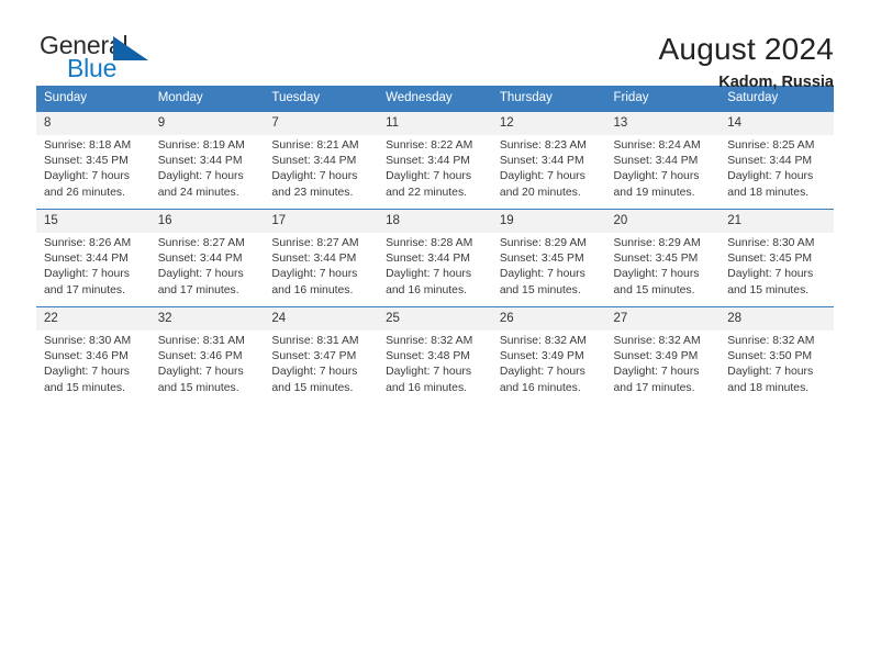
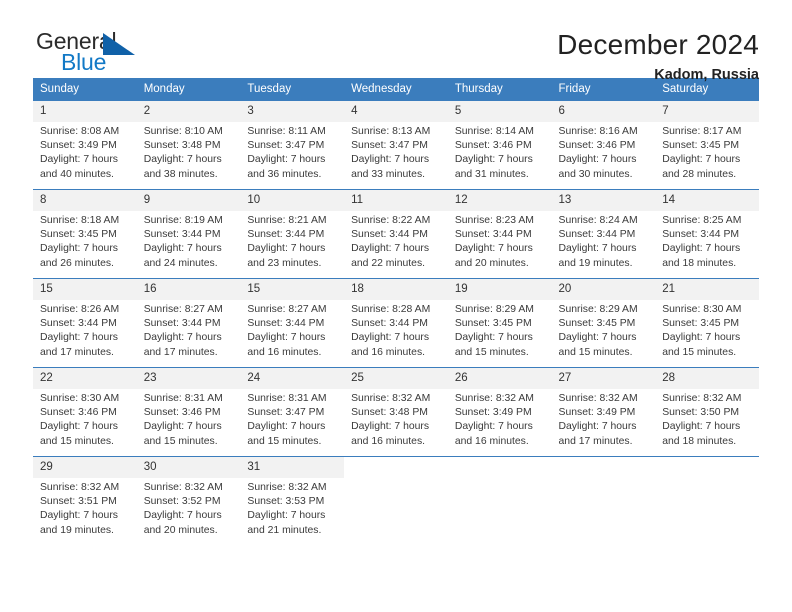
  General
  Blue
- August 2024
+ December 2024
  Kadom, Russia
  Sunday	Monday	Tuesday	Wednesday	Thursday	Friday	Saturday
+ 1 Sunrise: 8:08 AM Sunset: 3:49 PM Daylight: 7 hours and 40 minutes.	2 Sunrise: 8:10 AM Sunset: 3:48 PM Daylight: 7 hours and 38 minutes.	3 Sunrise: 8:11 AM Sunset: 3:47 PM Daylight: 7 hours and 36 minutes.	4 Sunrise: 8:13 AM Sunset: 3:47 PM Daylight: 7 hours and 33 minutes.	5 Sunrise: 8:14 AM Sunset: 3:46 PM Daylight: 7 hours and 31 minutes.	6 Sunrise: 8:16 AM Sunset: 3:46 PM Daylight: 7 hours and 30 minutes.	7 Sunrise: 8:17 AM Sunset: 3:45 PM Daylight: 7 hours and 28 minutes.
- 8 Sunrise: 8:18 AM Sunset: 3:45 PM Daylight: 7 hours and 26 minutes.	9 Sunrise: 8:19 AM Sunset: 3:44 PM Daylight: 7 hours and 24 minutes.	7 Sunrise: 8:21 AM Sunset: 3:44 PM Daylight: 7 hours and 23 minutes.	11 Sunrise: 8:22 AM Sunset: 3:44 PM Daylight: 7 hours and 22 minutes.	12 Sunrise: 8:23 AM Sunset: 3:44 PM Daylight: 7 hours and 20 minutes.	13 Sunrise: 8:24 AM Sunset: 3:44 PM Daylight: 7 hours and 19 minutes.	14 Sunrise: 8:25 AM Sunset: 3:44 PM Daylight: 7 hours and 18 minutes.
+ 8 Sunrise: 8:18 AM Sunset: 3:45 PM Daylight: 7 hours and 26 minutes.	9 Sunrise: 8:19 AM Sunset: 3:44 PM Daylight: 7 hours and 24 minutes.	10 Sunrise: 8:21 AM Sunset: 3:44 PM Daylight: 7 hours and 23 minutes.	11 Sunrise: 8:22 AM Sunset: 3:44 PM Daylight: 7 hours and 22 minutes.	12 Sunrise: 8:23 AM Sunset: 3:44 PM Daylight: 7 hours and 20 minutes.	13 Sunrise: 8:24 AM Sunset: 3:44 PM Daylight: 7 hours and 19 minutes.	14 Sunrise: 8:25 AM Sunset: 3:44 PM Daylight: 7 hours and 18 minutes.
- 15 Sunrise: 8:26 AM Sunset: 3:44 PM Daylight: 7 hours and 17 minutes.	16 Sunrise: 8:27 AM Sunset: 3:44 PM Daylight: 7 hours and 17 minutes.	17 Sunrise: 8:27 AM Sunset: 3:44 PM Daylight: 7 hours and 16 minutes.	18 Sunrise: 8:28 AM Sunset: 3:44 PM Daylight: 7 hours and 16 minutes.	19 Sunrise: 8:29 AM Sunset: 3:45 PM Daylight: 7 hours and 15 minutes.	20 Sunrise: 8:29 AM Sunset: 3:45 PM Daylight: 7 hours and 15 minutes.	21 Sunrise: 8:30 AM Sunset: 3:45 PM Daylight: 7 hours and 15 minutes.
+ 15 Sunrise: 8:26 AM Sunset: 3:44 PM Daylight: 7 hours and 17 minutes.	16 Sunrise: 8:27 AM Sunset: 3:44 PM Daylight: 7 hours and 17 minutes.	15 Sunrise: 8:27 AM Sunset: 3:44 PM Daylight: 7 hours and 16 minutes.	18 Sunrise: 8:28 AM Sunset: 3:44 PM Daylight: 7 hours and 16 minutes.	19 Sunrise: 8:29 AM Sunset: 3:45 PM Daylight: 7 hours and 15 minutes.	20 Sunrise: 8:29 AM Sunset: 3:45 PM Daylight: 7 hours and 15 minutes.	21 Sunrise: 8:30 AM Sunset: 3:45 PM Daylight: 7 hours and 15 minutes.
- 22 Sunrise: 8:30 AM Sunset: 3:46 PM Daylight: 7 hours and 15 minutes.	32 Sunrise: 8:31 AM Sunset: 3:46 PM Daylight: 7 hours and 15 minutes.	24 Sunrise: 8:31 AM Sunset: 3:47 PM Daylight: 7 hours and 15 minutes.	25 Sunrise: 8:32 AM Sunset: 3:48 PM Daylight: 7 hours and 16 minutes.	26 Sunrise: 8:32 AM Sunset: 3:49 PM Daylight: 7 hours and 16 minutes.	27 Sunrise: 8:32 AM Sunset: 3:49 PM Daylight: 7 hours and 17 minutes.	28 Sunrise: 8:32 AM Sunset: 3:50 PM Daylight: 7 hours and 18 minutes.
+ 22 Sunrise: 8:30 AM Sunset: 3:46 PM Daylight: 7 hours and 15 minutes.	23 Sunrise: 8:31 AM Sunset: 3:46 PM Daylight: 7 hours and 15 minutes.	24 Sunrise: 8:31 AM Sunset: 3:47 PM Daylight: 7 hours and 15 minutes.	25 Sunrise: 8:32 AM Sunset: 3:48 PM Daylight: 7 hours and 16 minutes.	26 Sunrise: 8:32 AM Sunset: 3:49 PM Daylight: 7 hours and 16 minutes.	27 Sunrise: 8:32 AM Sunset: 3:49 PM Daylight: 7 hours and 17 minutes.	28 Sunrise: 8:32 AM Sunset: 3:50 PM Daylight: 7 hours and 18 minutes.
+ 29 Sunrise: 8:32 AM Sunset: 3:51 PM Daylight: 7 hours and 19 minutes.	30 Sunrise: 8:32 AM Sunset: 3:52 PM Daylight: 7 hours and 20 minutes.	31 Sunrise: 8:32 AM Sunset: 3:53 PM Daylight: 7 hours and 21 minutes.
